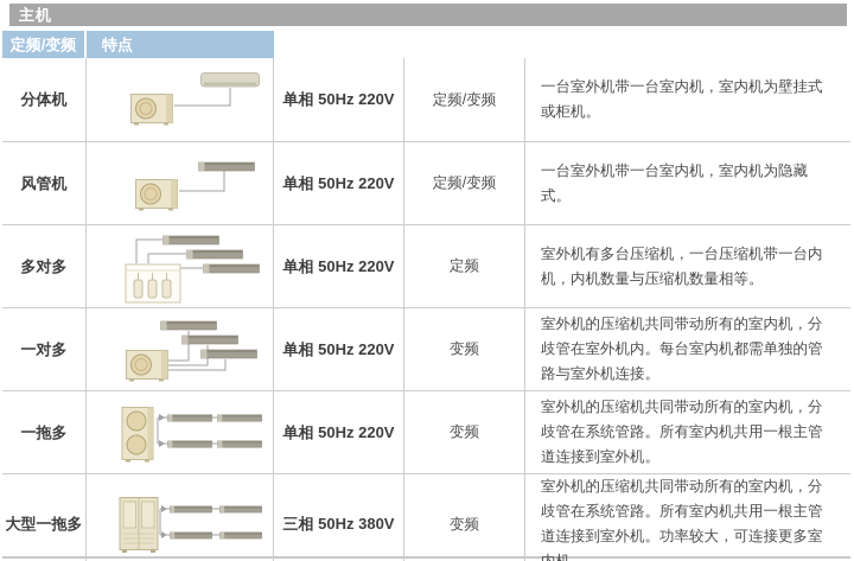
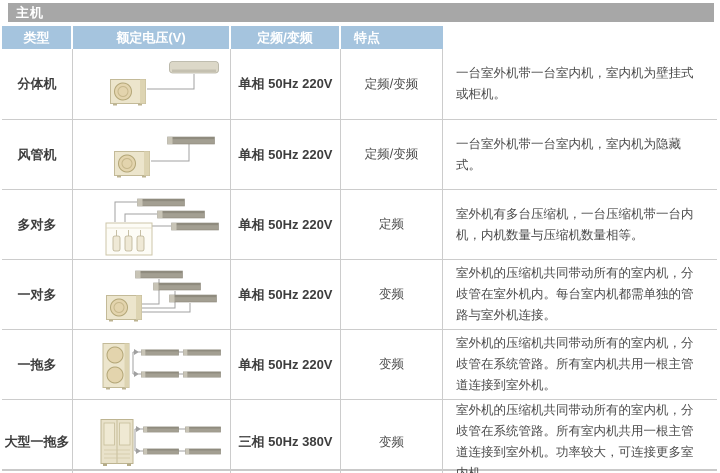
  主机
+ 类型
+ 额定电压(V)
  定频/变频
  特点
  分体机
  单相 50Hz 220V
  定频/变频
  一台室外机带一台室内机，室内机为壁挂式或柜机。
  风管机
  单相 50Hz 220V
  定频/变频
  一台室外机带一台室内机，室内机为隐藏式。
  多对多
  单相 50Hz 220V
  定频
  室外机有多台压缩机，一台压缩机带一台内机，内机数量与压缩机数量相等。
  一对多
  单相 50Hz 220V
  变频
  室外机的压缩机共同带动所有的室内机，分歧管在室外机内。每台室内机都需单独的管路与室外机连接。
  一拖多
  单相 50Hz 220V
  变频
  室外机的压缩机共同带动所有的室内机，分歧管在系统管路。所有室内机共用一根主管道连接到室外机。
  大型一拖多
  三相 50Hz 380V
  变频
  室外机的压缩机共同带动所有的室内机，分歧管在系统管路。所有室内机共用一根主管道连接到室外机。功率较大，可连接更多室
